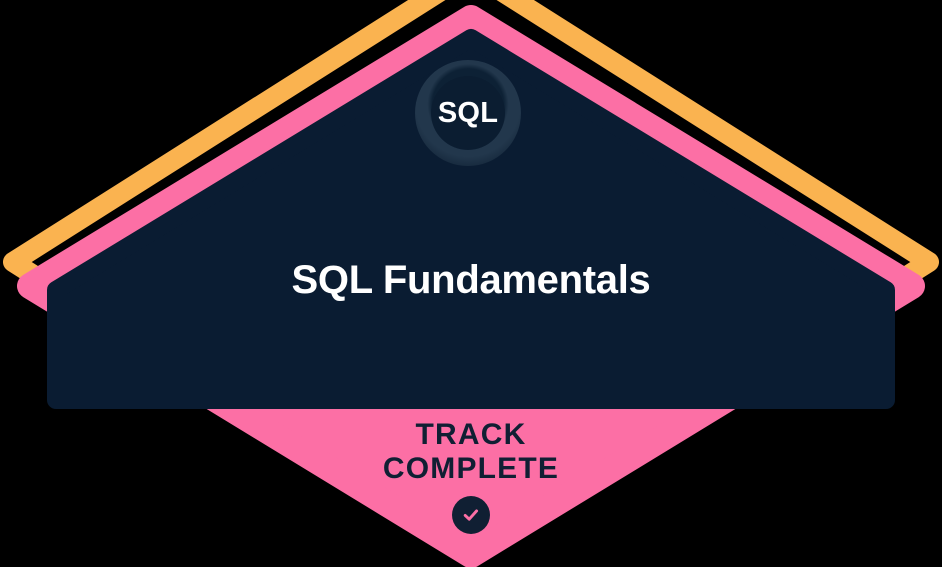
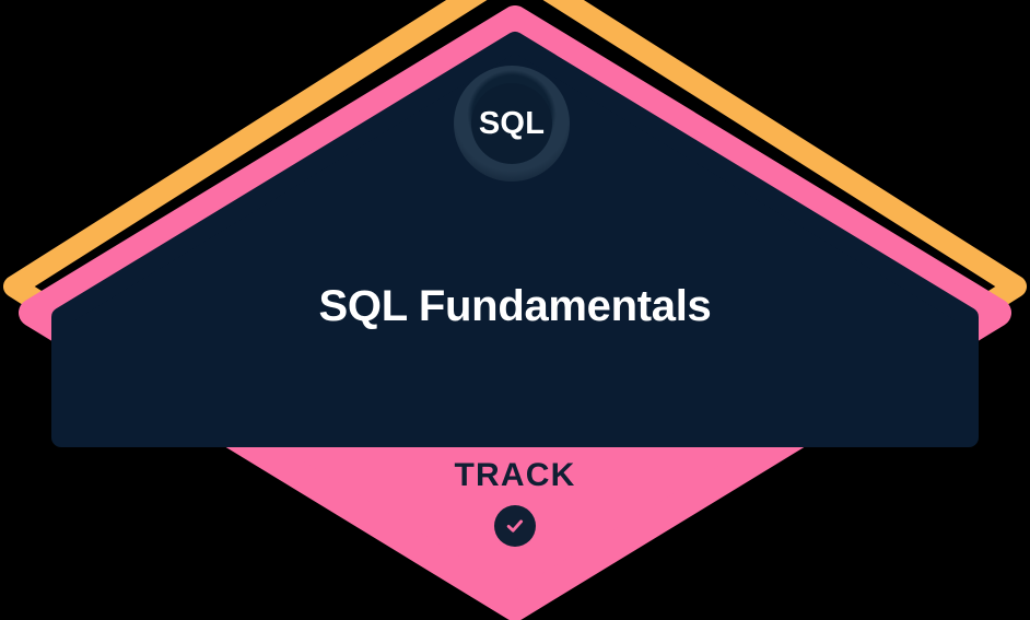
  SQL
  SQL Fundamentals
  TRACK
- COMPLETE
